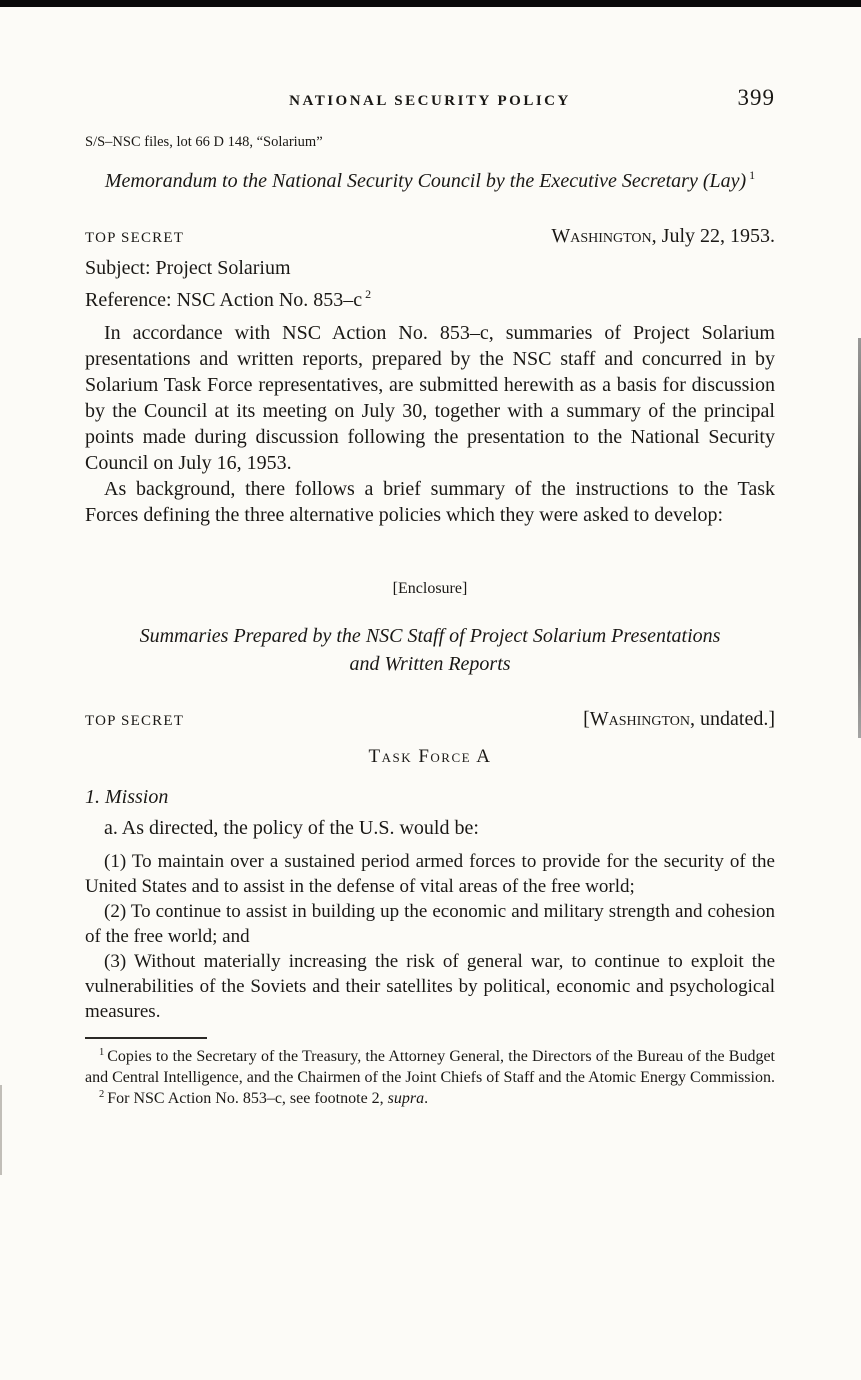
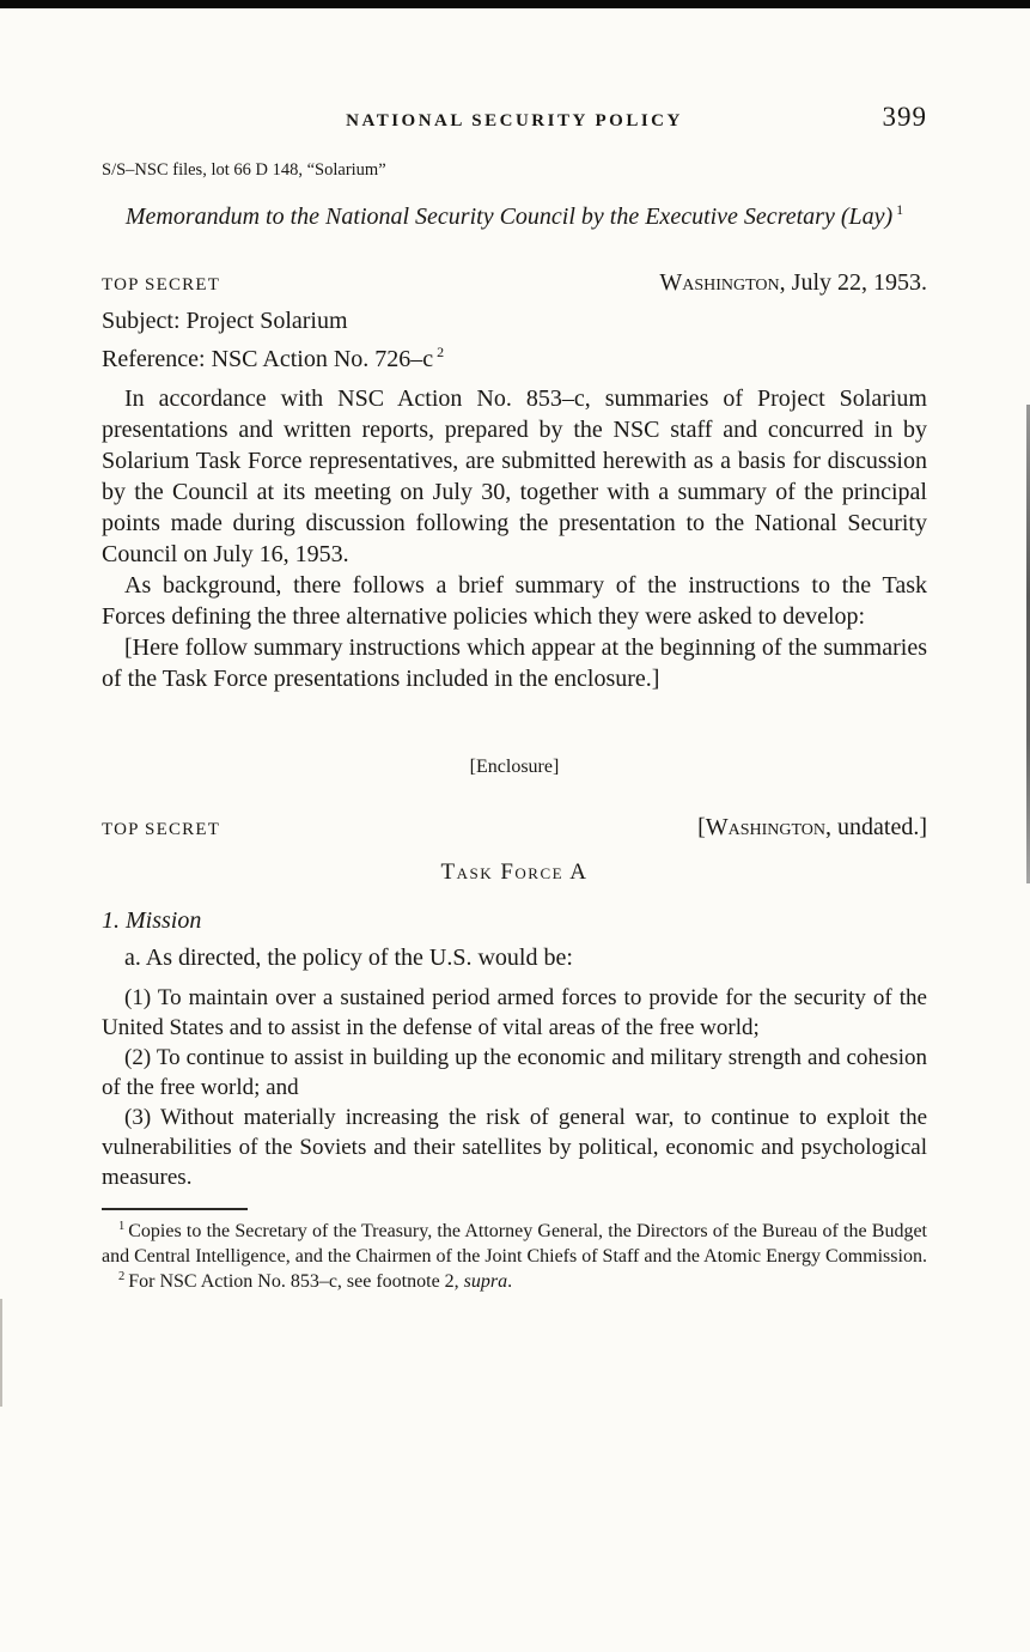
  NATIONAL SECURITY POLICY
  399
  S/S–NSC files, lot 66 D 148, “Solarium”
  Memorandum to the National Security Council by the Executive Secretary (Lay) 1
  TOP SECRET
  Washington, July 22, 1953.
  Subject: Project Solarium
- Reference: NSC Action No. 853–c 2
+ Reference: NSC Action No. 726–c 2
  In accordance with NSC Action No. 853–c, summaries of Project Solarium presentations and written reports, prepared by the NSC staff and concurred in by Solarium Task Force representatives, are submitted herewith as a basis for discussion by the Council at its meeting on July 30, together with a summary of the principal points made during discussion following the presentation to the National Security Council on July 16, 1953.
  As background, there follows a brief summary of the instructions to the Task Forces defining the three alternative policies which they were asked to develop:
+ [Here follow summary instructions which appear at the beginning of the summaries of the Task Force presentations included in the enclosure.]
  [Enclosure]
- Summaries Prepared by the NSC Staff of Project Solarium Presentations and Written Reports
  TOP SECRET
  [Washington, undated.]
  Task Force A
  1. Mission
  a. As directed, the policy of the U.S. would be:
  (1) To maintain over a sustained period armed forces to provide for the security of the United States and to assist in the defense of vital areas of the free world;
  (2) To continue to assist in building up the economic and military strength and cohesion of the free world; and
  (3) Without materially increasing the risk of general war, to continue to exploit the vulnerabilities of the Soviets and their satellites by political, economic and psychological measures.
  1 Copies to the Secretary of the Treasury, the Attorney General, the Directors of the Bureau of the Budget and Central Intelligence, and the Chairmen of the Joint Chiefs of Staff and the Atomic Energy Commission.
  2 For NSC Action No. 853–c, see footnote 2, supra.
